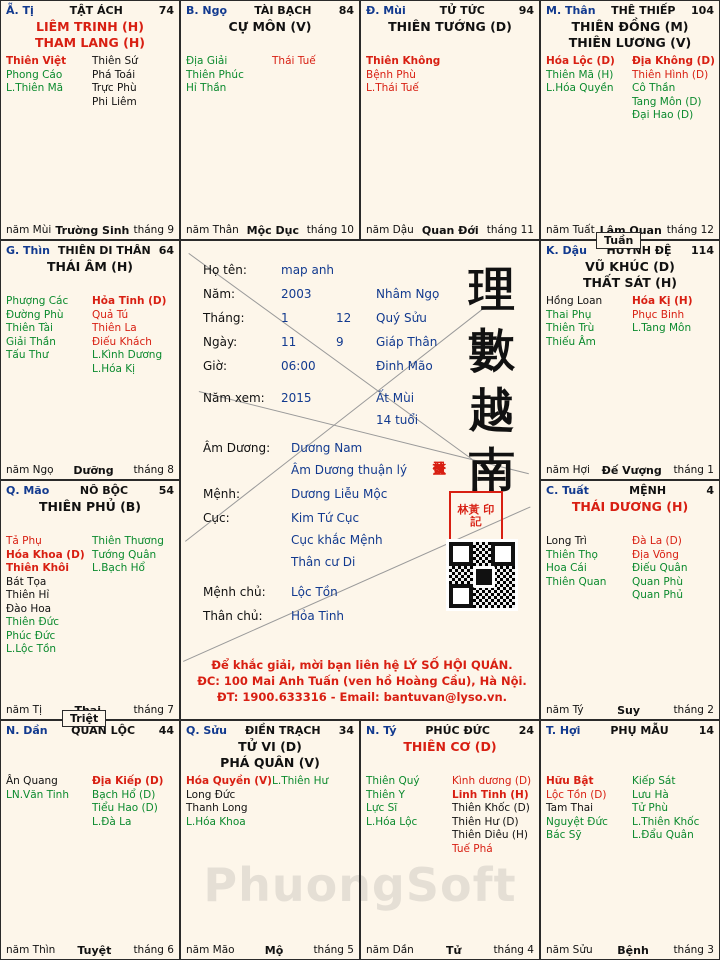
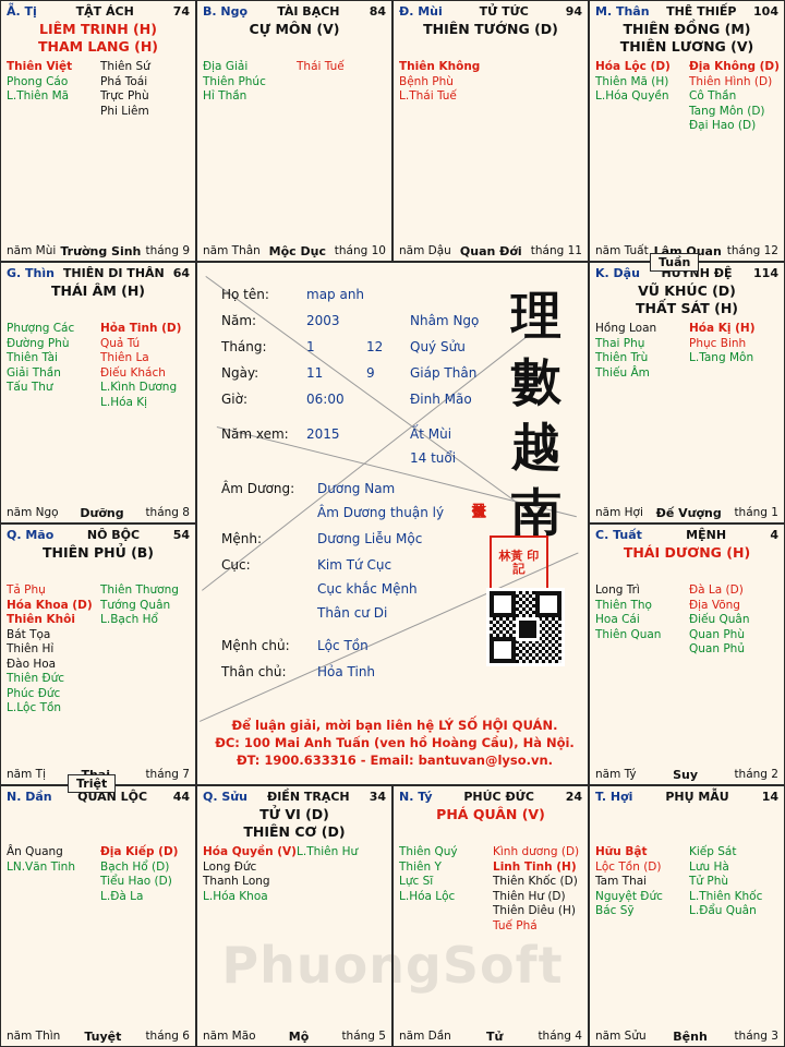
  PhuongSoft
  Ẵ. Tị
  TẬT ÁCH
  74
  LIÊM TRINH (H)
  THAM LANG (H)
  Thiên Việt
  Phong Cáo
  L.Thiên Mã
  Thiên Sứ
  Phá Toái
  Trực Phù
  Phi Liêm
  năm Mùi
  Trường Sinh
  tháng 9
  B. Ngọ
  TÀI BẠCH
  84
  CỰ MÔN (V)
  Địa Giải
  Thiên Phúc
  Hỉ Thần
  Thái Tuế
  năm Thân
  Mộc Dục
  tháng 10
  Đ. Mùi
  TỬ TỨC
  94
  THIÊN TƯỚNG (D)
  Thiên Không
  Bệnh Phù
  L.Thái Tuế
  năm Dậu
  Quan Đới
  tháng 11
  M. Thân
  THÊ THIẾP
  104
  THIÊN ĐỒNG (M)
  THIÊN LƯƠNG (V)
  Hóa Lộc (D)
  Thiên Mã (H)
  L.Hóa Quyền
  Địa Không (D)
  Thiên Hình (D)
  Cô Thần
  Tang Môn (D)
  Đại Hao (D)
  năm Tuất
  Lâm Quan
  tháng 12
  G. Thìn
  THIÊN DI THÂN
  64
  THÁI ÂM (H)
  Phượng Các
  Đường Phù
  Thiên Tài
  Giải Thần
  Tấu Thư
  Hỏa Tinh (D)
  Quả Tú
  Thiên La
  Điếu Khách
  L.Kình Dương
  L.Hóa Kị
  năm Ngọ
  Dưỡng
  tháng 8
  K. Dậu
  HUYNH ĐỆ
  114
  VŨ KHÚC (D)
  THẤT SÁT (H)
  Hồng Loan
  Thai Phụ
  Thiên Trù
  Thiếu Âm
  Hóa Kị (H)
  Phục Binh
  L.Tang Môn
  năm Hợi
  Đế Vượng
  tháng 1
  Q. Mão
  NÔ BỘC
  54
  THIÊN PHỦ (B)
  Tả Phụ
  Hóa Khoa (D)
  Thiên Khôi
  Bát Tọa
  Thiên Hỉ
  Đào Hoa
  Thiên Đức
  Phúc Đức
  L.Lộc Tồn
  Thiên Thương
  Tướng Quân
  L.Bạch Hổ
  năm Tị
  tháng 7
  C. Tuất
  MỆNH
  4
  THÁI DƯƠNG (H)
  Long Trì
  Thiên Thọ
  Hoa Cái
  Thiên Quan
  Đà La (D)
  Địa Võng
  Điếu Quân
  Quan Phù
  Quan Phủ
  năm Tý
  Suy
  tháng 2
  N. Dần
  QUAN LỘC
  44
  Ân Quang
  LN.Văn Tinh
  Địa Kiếp (D)
  Bạch Hổ (D)
  Tiểu Hao (D)
  L.Đà La
  năm Thìn
  Tuyệt
  tháng 6
  Q. Sửu
  ĐIỀN TRẠCH
  34
  TỬ VI (D)
- PHÁ QUÂN (V)
+ THIÊN CƠ (D)
  Hóa Quyền (V)
  Long Đức
  Thanh Long
  L.Hóa Khoa
  L.Thiên Hư
  năm Mão
  Mộ
  tháng 5
  N. Tý
  PHÚC ĐỨC
  24
- THIÊN CƠ (D)
+ PHÁ QUÂN (V)
  Thiên Quý
  Thiên Y
  Lực Sĩ
  L.Hóa Lộc
  Kình dương (D)
  Linh Tinh (H)
  Thiên Khốc (D)
  Thiên Hư (D)
  Thiên Diêu (H)
  Tuế Phá
  năm Dần
  Tử
  tháng 4
  T. Hợi
  PHỤ MẪU
  14
  Hữu Bật
  Lộc Tồn (D)
  Tam Thai
  Nguyệt Đức
  Bác Sỹ
  Kiếp Sát
  Lưu Hà
  Tử Phù
  L.Thiên Khốc
  L.Đẩu Quân
  năm Sửu
  Bệnh
  tháng 3
  Họ tên:
  map anh
  Năm:
  2003
  Nhâm Ngọ
  Tháng:
  1
  12
  Quý Sửu
  Ngày:
  11
  9
  Giáp Thân
  Giờ:
  06:00
  Đinh Mão
  Năm xem:
  2015
  Ất Mùi
  14 tuổi
  Âm Dương:
  Dương Nam
  Âm Dương thuận lý
  Mệnh:
  Dương Liễu Mộc
  Cục:
  Kim Tứ Cục
  Cục khắc Mệnh
  Thân cư Di
  Mệnh chủ:
  Lộc Tồn
  Thân chủ:
  Hỏa Tinh
  理
  數
  越
  南
  林黃 印記
- Để khắc giải, mời bạn liên hệ LÝ SỐ HỘI QUÁN.
+ Để luận giải, mời bạn liên hệ LÝ SỐ HỘI QUÁN.
  ĐC: 100 Mai Anh Tuấn (ven hồ Hoàng Cầu), Hà Nội.
  ĐT: 1900.633316 - Email: bantuvan@lyso.vn.
  Tuần
  Triệt
